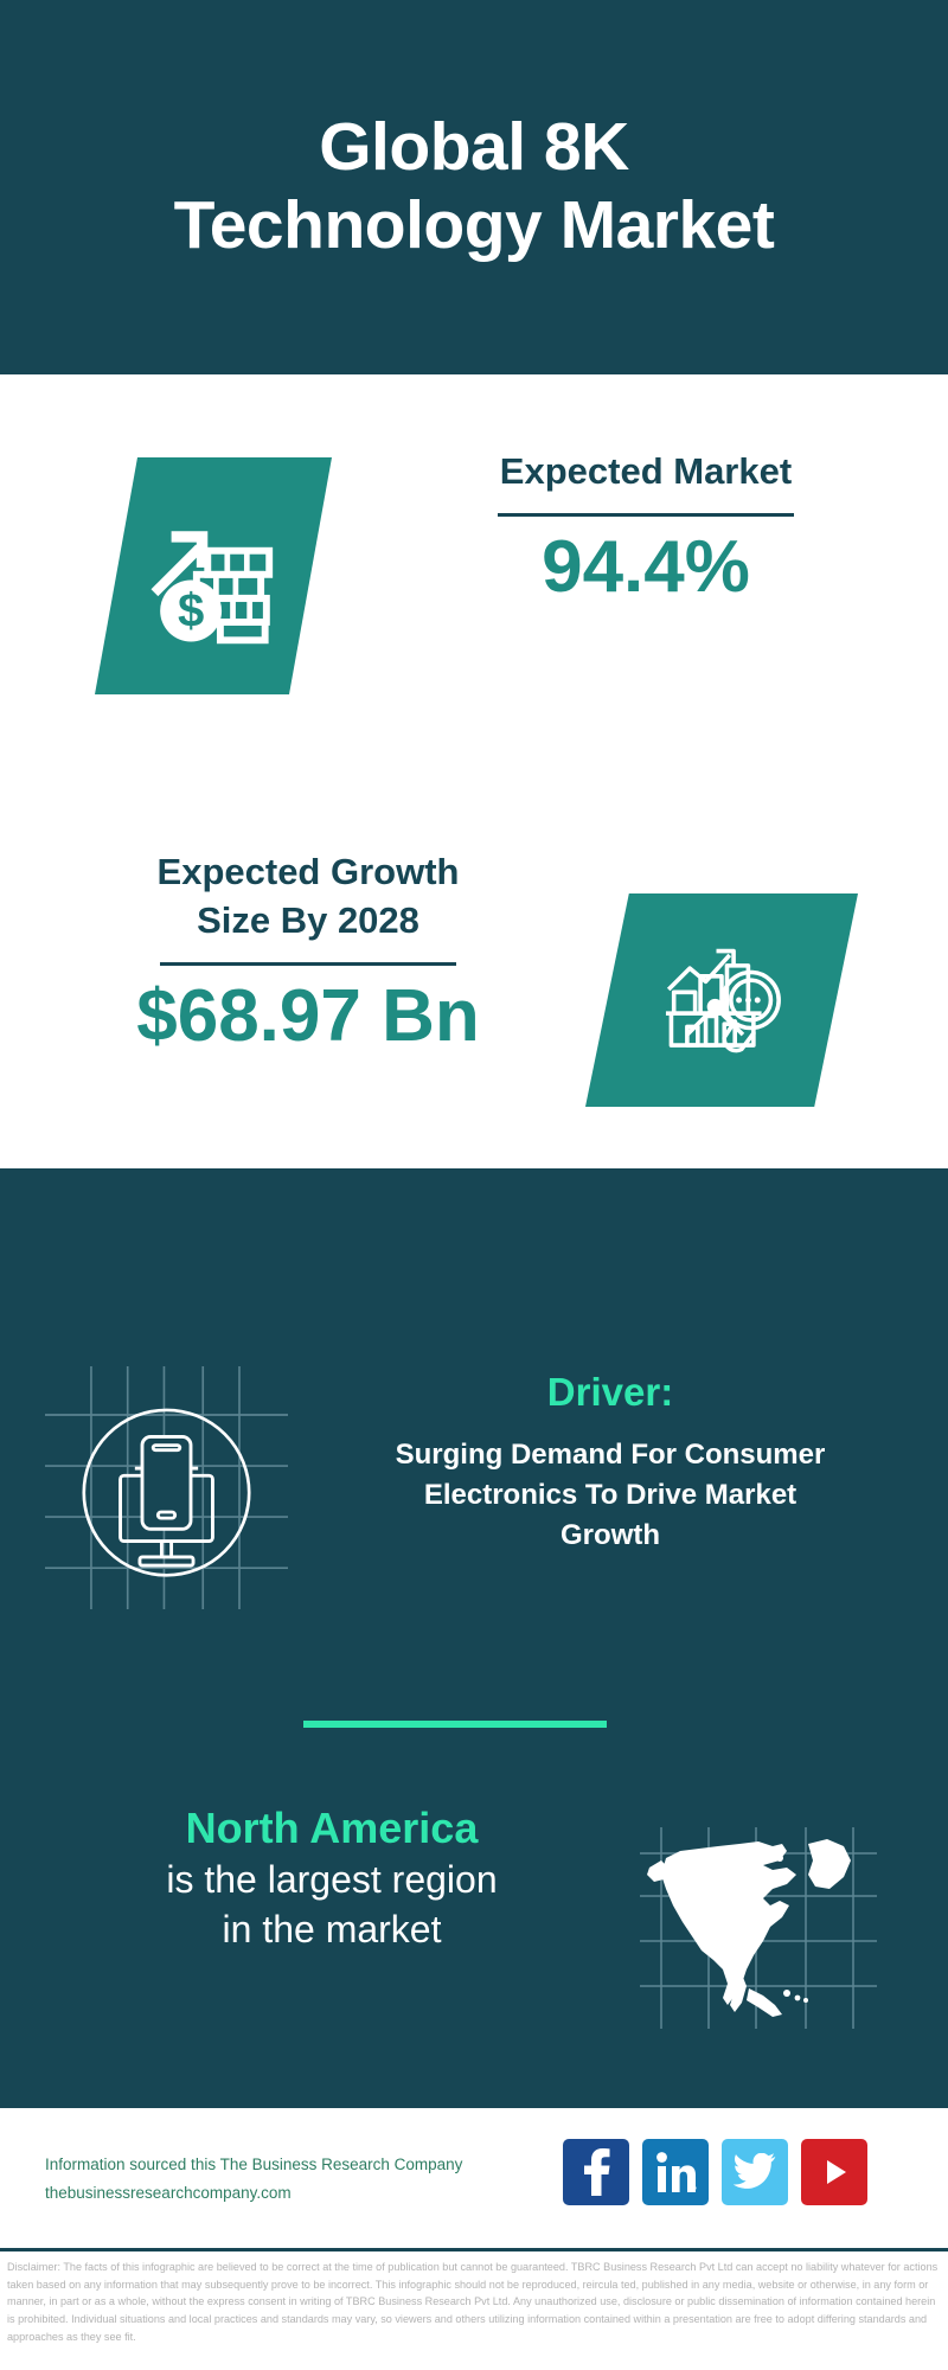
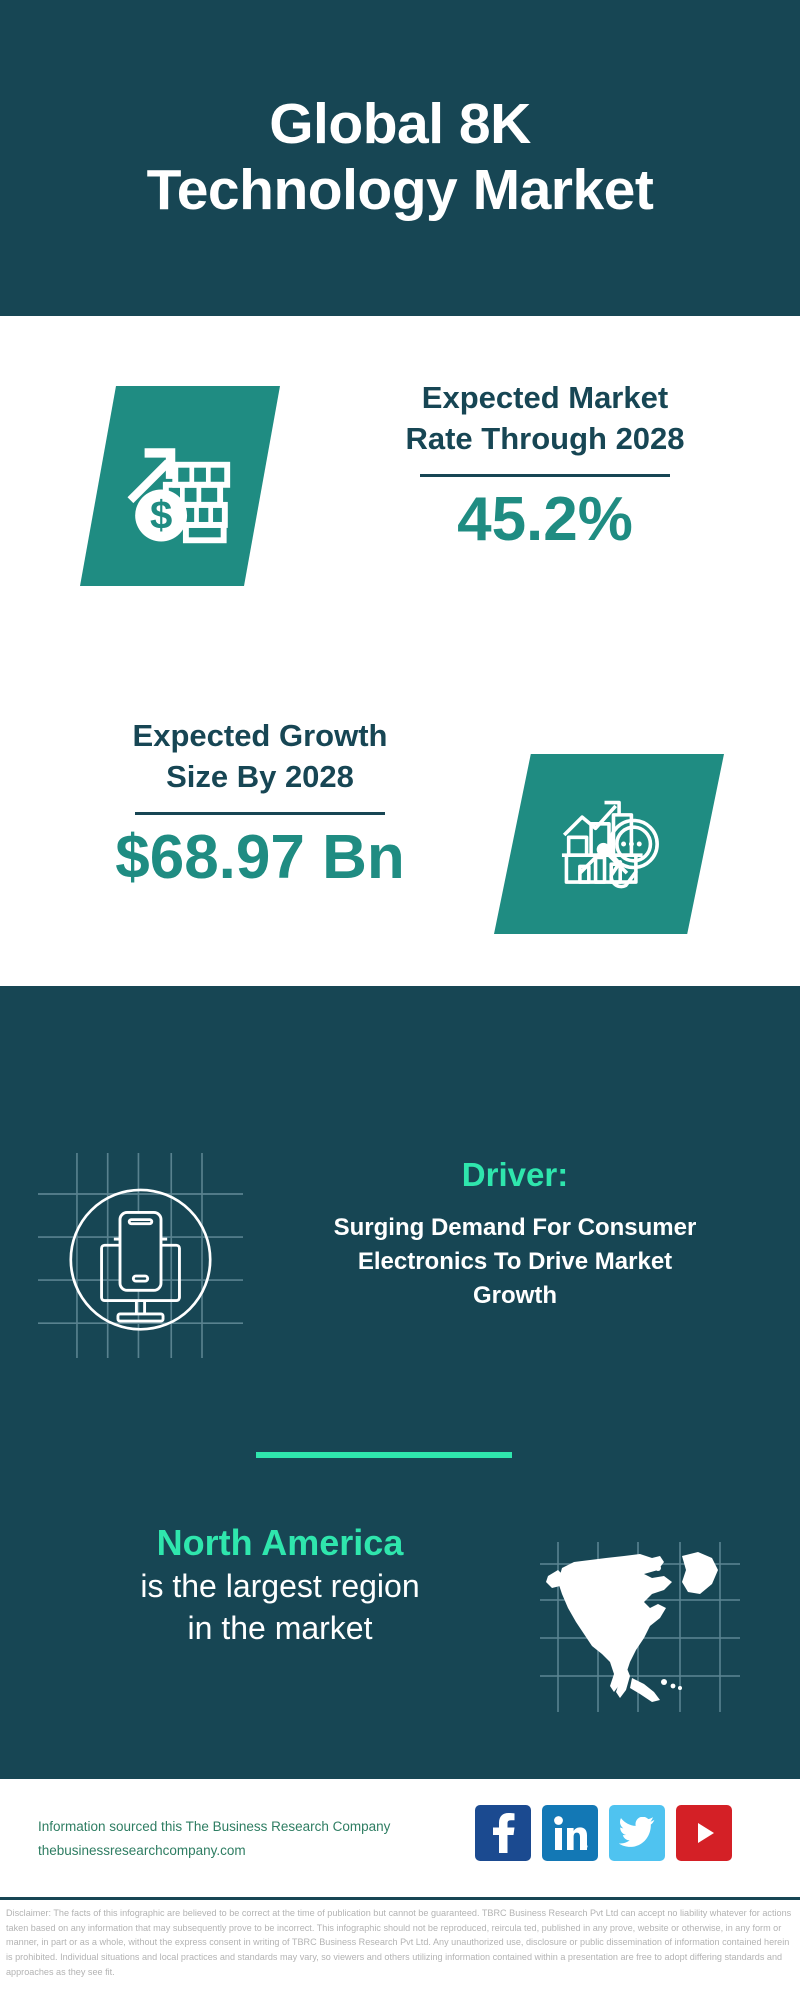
  Global 8K
  Technology Market
  $
  Expected Market
+ Rate Through 2028
- 94.4%
+ 45.2%
  Expected Growth
  Size By 2028
  $68.97 Bn
  Driver:
  Surging Demand For Consumer
  Electronics To Drive Market
  Growth
  North America
  is the largest region
  in the market
  Information sourced this The Business Research Company
  thebusinessresearchcompany.com
- Disclaimer: The facts of this infographic are believed to be correct at the time of publication but cannot be guaranteed. TBRC Business Research Pvt Ltd can accept no liability whatever for actions taken based on any information that may subsequently prove to be incorrect. This infographic should not be reproduced, reircula ted, published in any media, website or otherwise, in any form or manner, in part or as a whole, without the express consent in writing of TBRC Business Research Pvt Ltd. Any unauthorized use, disclosure or public dissemination of information contained herein is prohibited. Individual situations and local practices and standards may vary, so viewers and others utilizing information contained within a presentation are free to adopt differing standards and approaches as they see fit.
+ Disclaimer: The facts of this infographic are believed to be correct at the time of publication but cannot be guaranteed. TBRC Business Research Pvt Ltd can accept no liability whatever for actions taken based on any information that may subsequently prove to be incorrect. This infographic should not be reproduced, reircula ted, published in any prove, website or otherwise, in any form or manner, in part or as a whole, without the express consent in writing of TBRC Business Research Pvt Ltd. Any unauthorized use, disclosure or public dissemination of information contained herein is prohibited. Individual situations and local practices and standards may vary, so viewers and others utilizing information contained within a presentation are free to adopt differing standards and approaches as they see fit.
